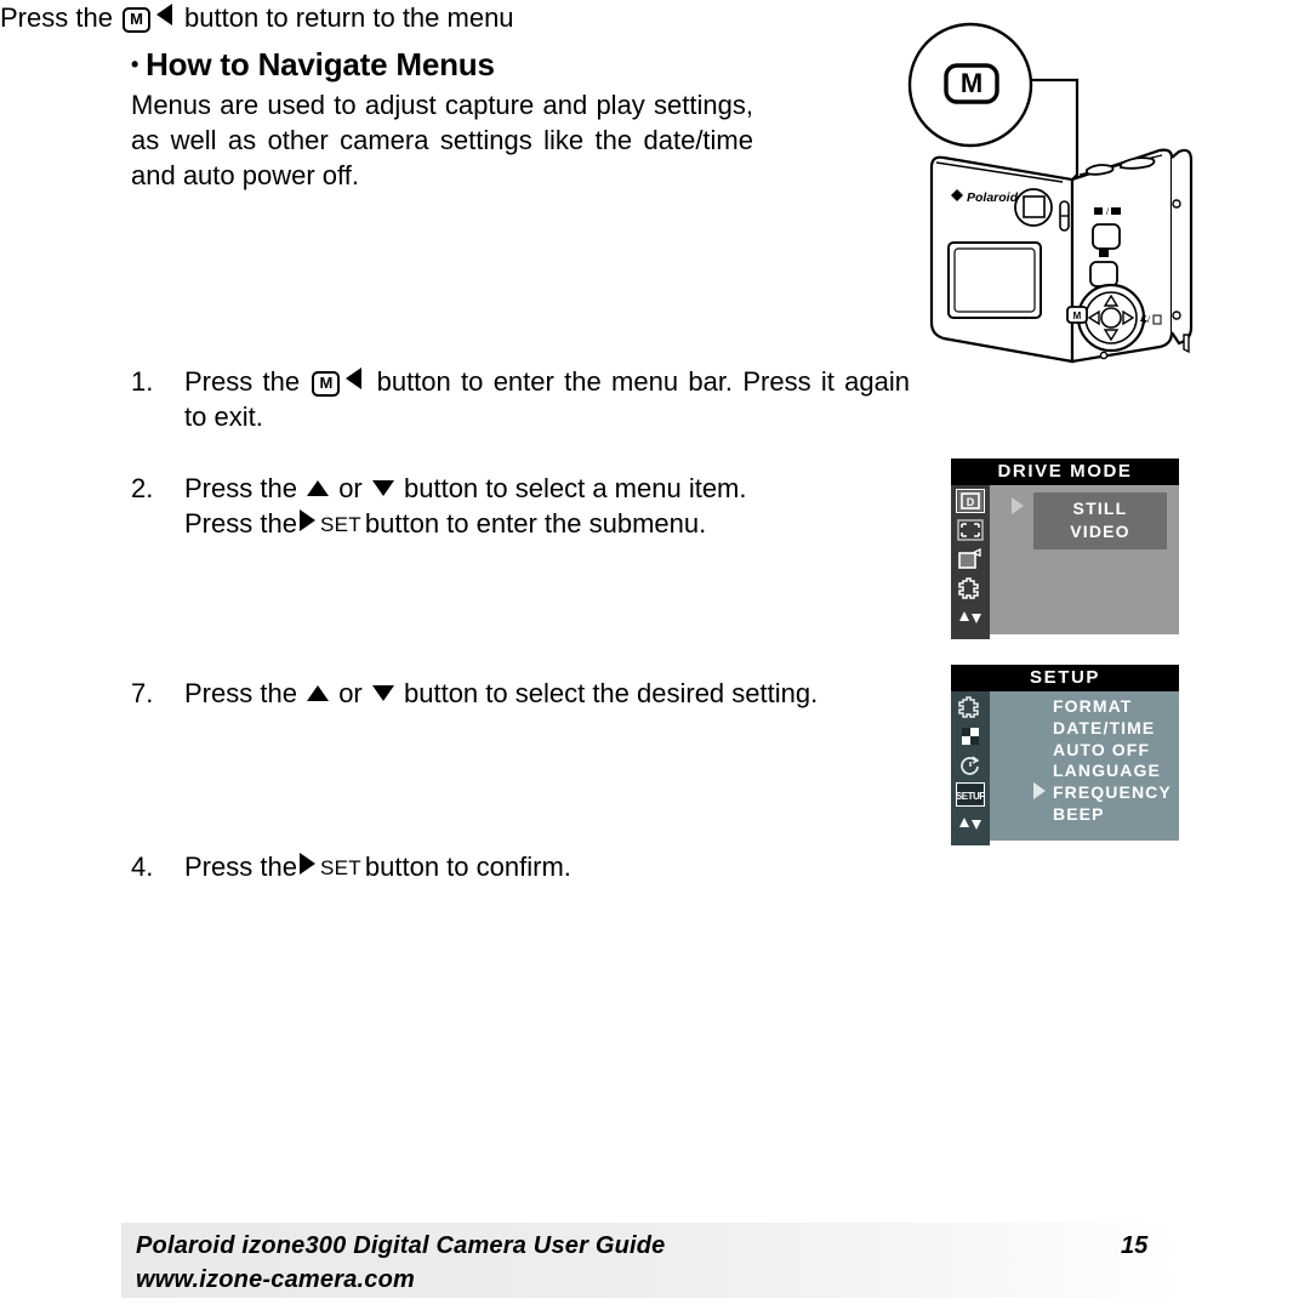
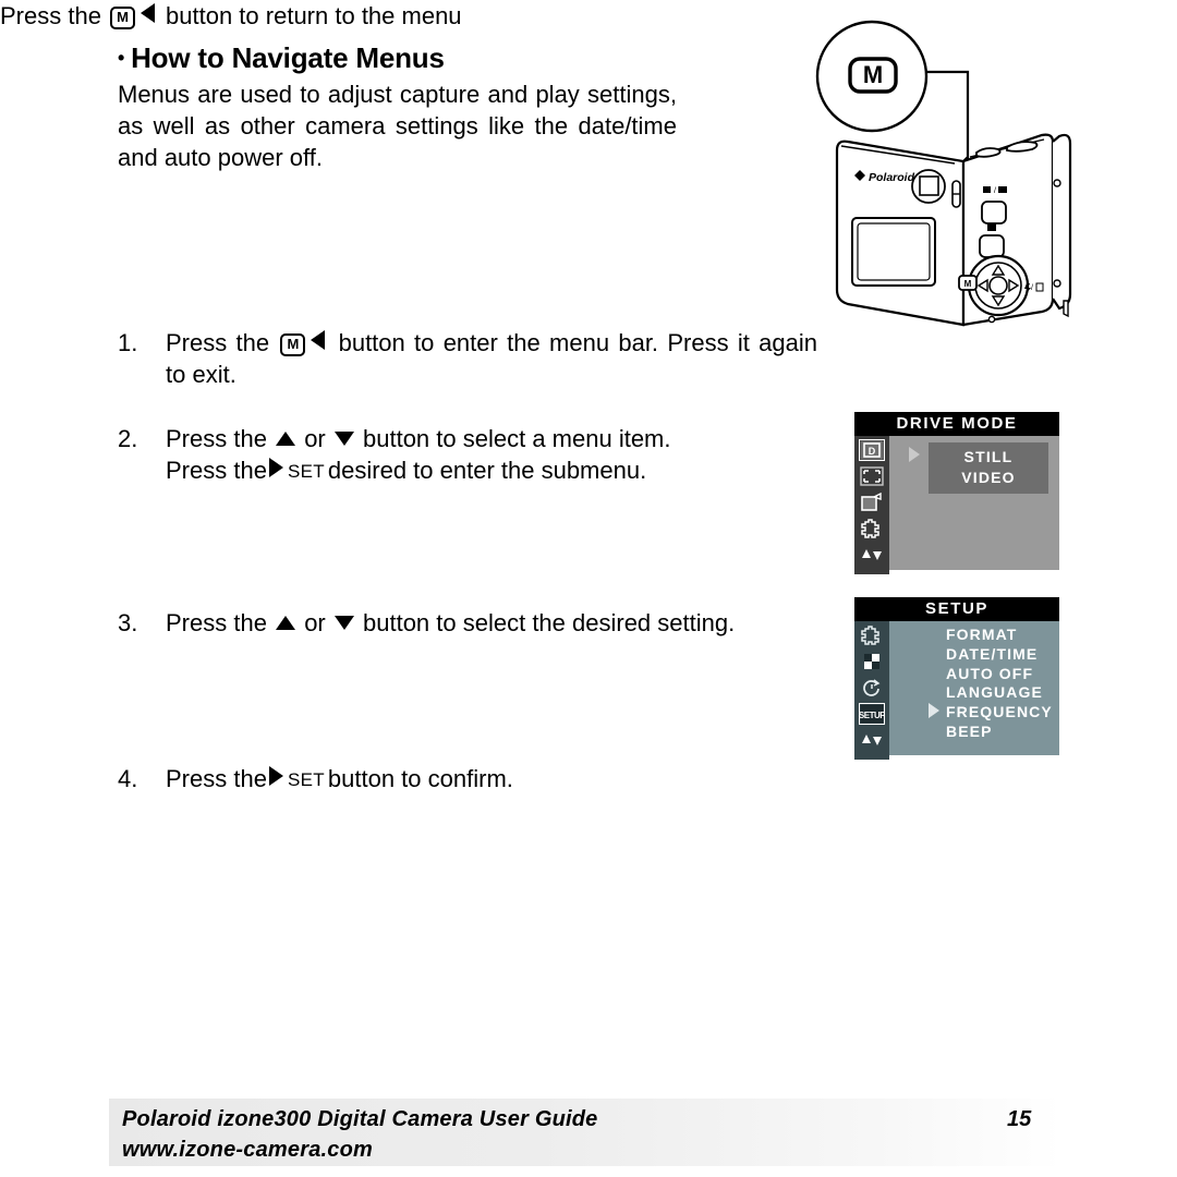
  • How to Navigate Menus
  Menus are used to adjust capture and play settings, as well as other camera settings like the date/time and auto power off.
  1.
  Press the M button to enter the menu bar. Press it again to exit.
  2.
  Press the or button to select a menu item.
- Press the SET button to enter the submenu.
+ Press the SET desired to enter the submenu.
  Press the M button to return to the menu
- 7.
+ 3.
  Press the or button to select the desired setting.
  4.
  Press the SET button to confirm.
  M
  Polaroid
  M
  DRIVE MODE
  D
  STILL
  VIDEO
  SETUP
  SETUP
  FORMAT
  DATE/TIME
  AUTO OFF
  LANGUAGE
  FREQUENCY
  BEEP
  Polaroid izone300 Digital Camera User Guide
  www.izone-camera.com
  15
